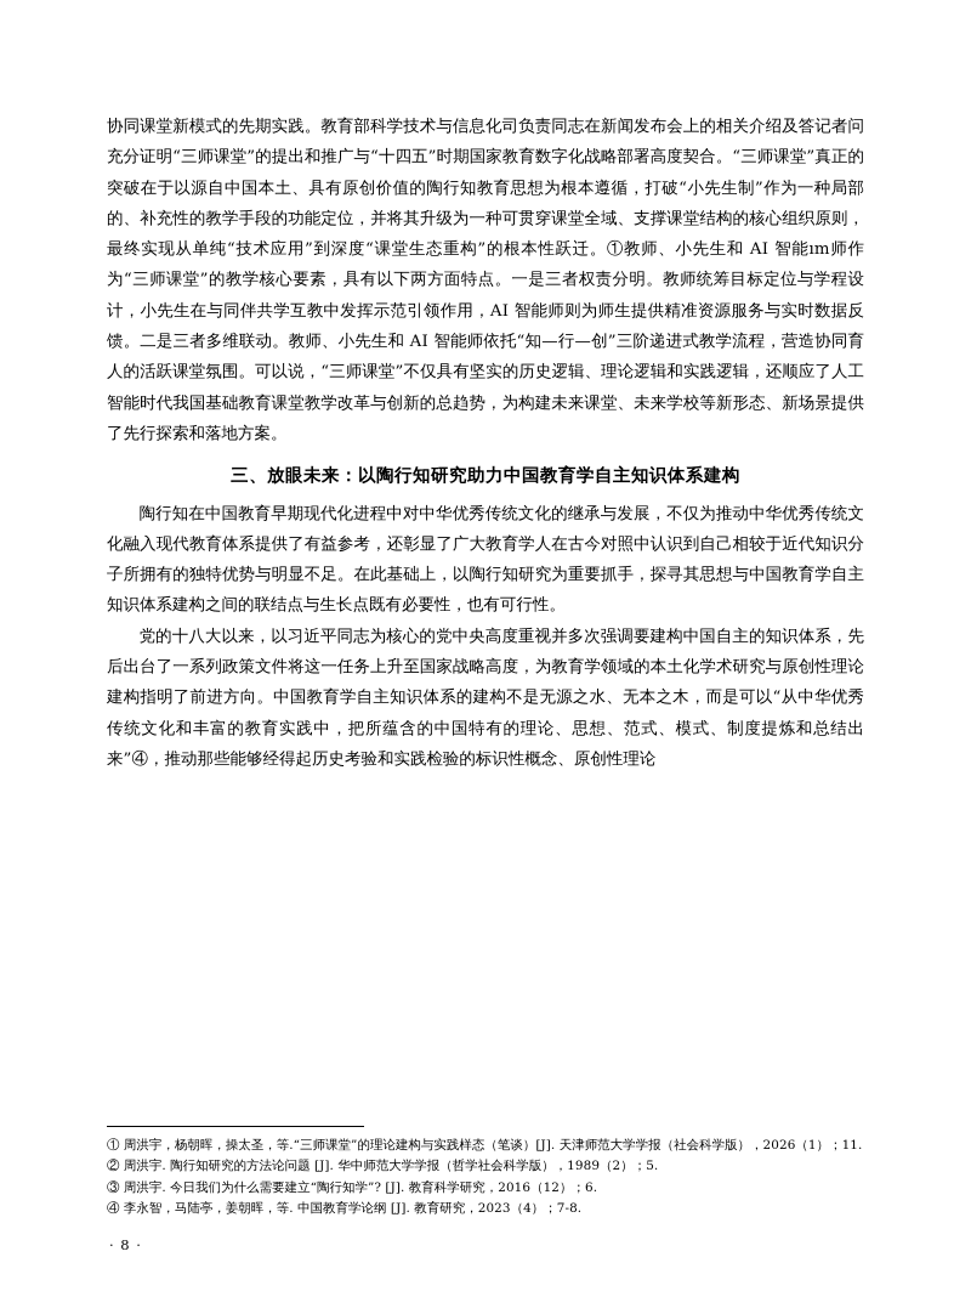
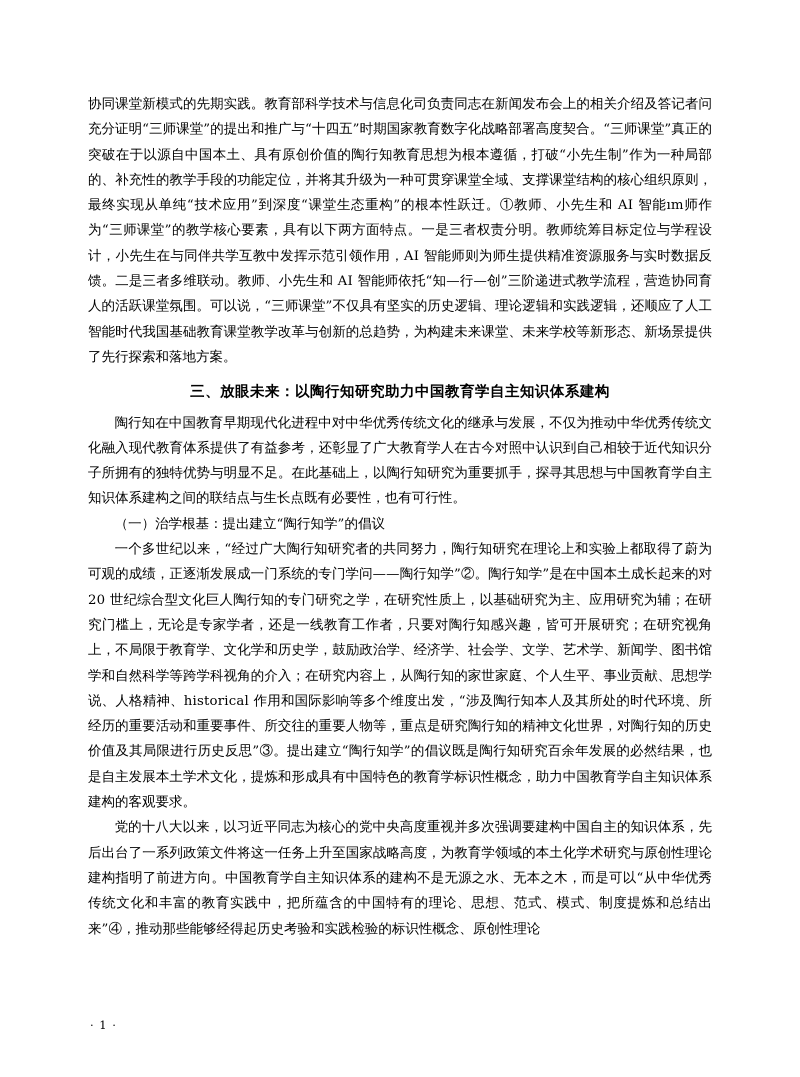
  协同课堂新模式的先期实践。教育部科学技术与信息化司负责同志在新闻发布会上的相关介绍及答记者问充分证明“三师课堂”的提出和推广与“十四五”时期国家教育数字化战略部署高度契合。“三师课堂”真正的突破在于以源自中国本土、具有原创价值的陶行知教育思想为根本遵循，打破“小先生制”作为一种局部的、补充性的教学手段的功能定位，并将其升级为一种可贯穿课堂全域、支撑课堂结构的核心组织原则，最终实现从单纯“技术应用”到深度“课堂生态重构”的根本性跃迁。①教师、小先生和 AI 智能ım师作为“三师课堂”的教学核心要素，具有以下两方面特点。一是三者权责分明。教师统筹目标定位与学程设计，小先生在与同伴共学互教中发挥示范引领作用，AI 智能师则为师生提供精准资源服务与实时数据反馈。二是三者多维联动。教师、小先生和 AI 智能师依托“知—行—创”三阶递进式教学流程，营造协同育人的活跃课堂氛围。可以说，“三师课堂”不仅具有坚实的历史逻辑、理论逻辑和实践逻辑，还顺应了人工智能时代我国基础教育课堂教学改革与创新的总趋势，为构建未来课堂、未来学校等新形态、新场景提供了先行探索和落地方案。
  三、放眼未来：以陶行知研究助力中国教育学自主知识体系建构
  陶行知在中国教育早期现代化进程中对中华优秀传统文化的继承与发展，不仅为推动中华优秀传统文化融入现代教育体系提供了有益参考，还彰显了广大教育学人在古今对照中认识到自己相较于近代知识分子所拥有的独特优势与明显不足。在此基础上，以陶行知研究为重要抓手，探寻其思想与中国教育学自主知识体系建构之间的联结点与生长点既有必要性，也有可行性。
+ （一）治学根基：提出建立“陶行知学”的倡议
+ 一个多世纪以来，“经过广大陶行知研究者的共同努力，陶行知研究在理论上和实验上都取得了蔚为可观的成绩，正逐渐发展成一门系统的专门学问——陶行知学”②。陶行知学”是在中国本土成长起来的对 20 世纪综合型文化巨人陶行知的专门研究之学，在研究性质上，以基础研究为主、应用研究为辅；在研究门槛上，无论是专家学者，还是一线教育工作者，只要对陶行知感兴趣，皆可开展研究；在研究视角上，不局限于教育学、文化学和历史学，鼓励政治学、经济学、社会学、文学、艺术学、新闻学、图书馆学和自然科学等跨学科视角的介入；在研究内容上，从陶行知的家世家庭、个人生平、事业贡献、思想学说、人格精神、historical 作用和国际影响等多个维度出发，“涉及陶行知本人及其所处的时代环境、所经历的重要活动和重要事件、所交往的重要人物等，重点是研究陶行知的精神文化世界，对陶行知的历史价值及其局限进行历史反思”③。提出建立“陶行知学”的倡议既是陶行知研究百余年发展的必然结果，也是自主发展本土学术文化，提炼和形成具有中国特色的教育学标识性概念，助力中国教育学自主知识体系建构的客观要求。
  党的十八大以来，以习近平同志为核心的党中央高度重视并多次强调要建构中国自主的知识体系，先后出台了一系列政策文件将这一任务上升至国家战略高度，为教育学领域的本土化学术研究与原创性理论建构指明了前进方向。中国教育学自主知识体系的建构不是无源之水、无本之木，而是可以“从中华优秀传统文化和丰富的教育实践中，把所蕴含的中国特有的理论、思想、范式、模式、制度提炼和总结出来”④，推动那些能够经得起历史考验和实践检验的标识性概念、原创性理论
- ① 周洪宇，杨朝晖，操太圣，等.“三师课堂”的理论建构与实践样态（笔谈）[J]. 天津师范大学学报（社会科学版），2026（1）；11.
- ② 周洪宇. 陶行知研究的方法论问题 [J]. 华中师范大学学报（哲学社会科学版），1989（2）；5.
- ③ 周洪宇. 今日我们为什么需要建立“陶行知学”? [J]. 教育科学研究，2016（12）；6.
- ④ 李永智，马陆亭，姜朝晖，等. 中国教育学论纲 [J]. 教育研究，2023（4）；7-8.
- · 8 ·
+ · 1 ·
